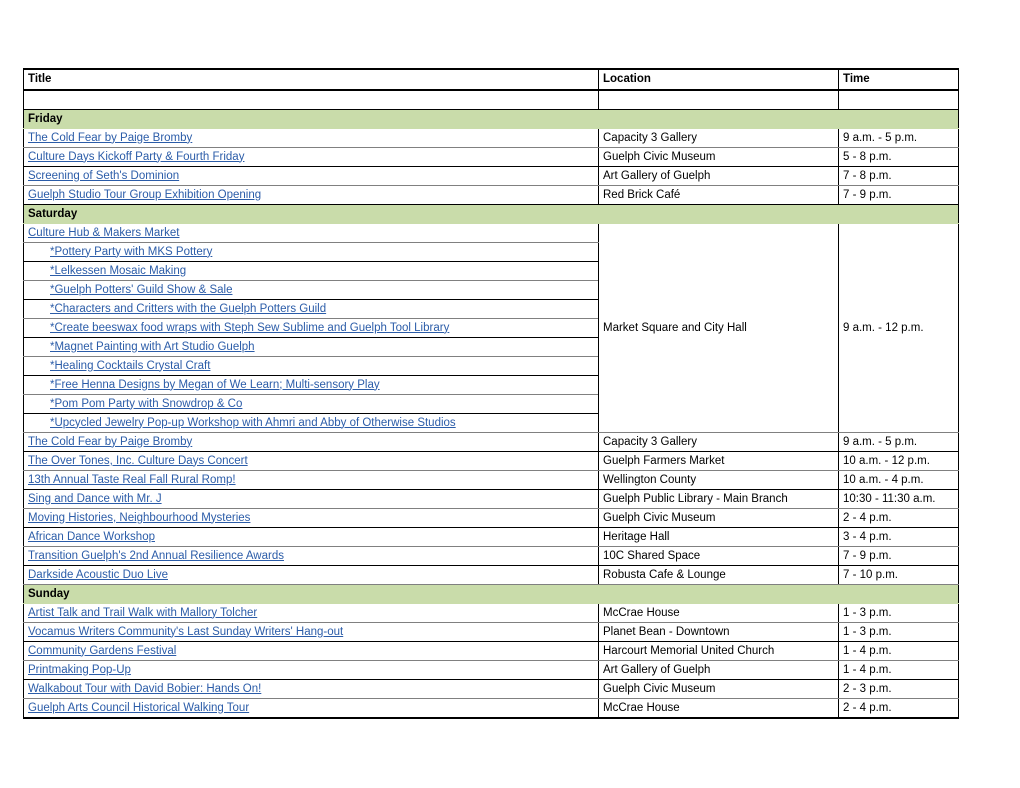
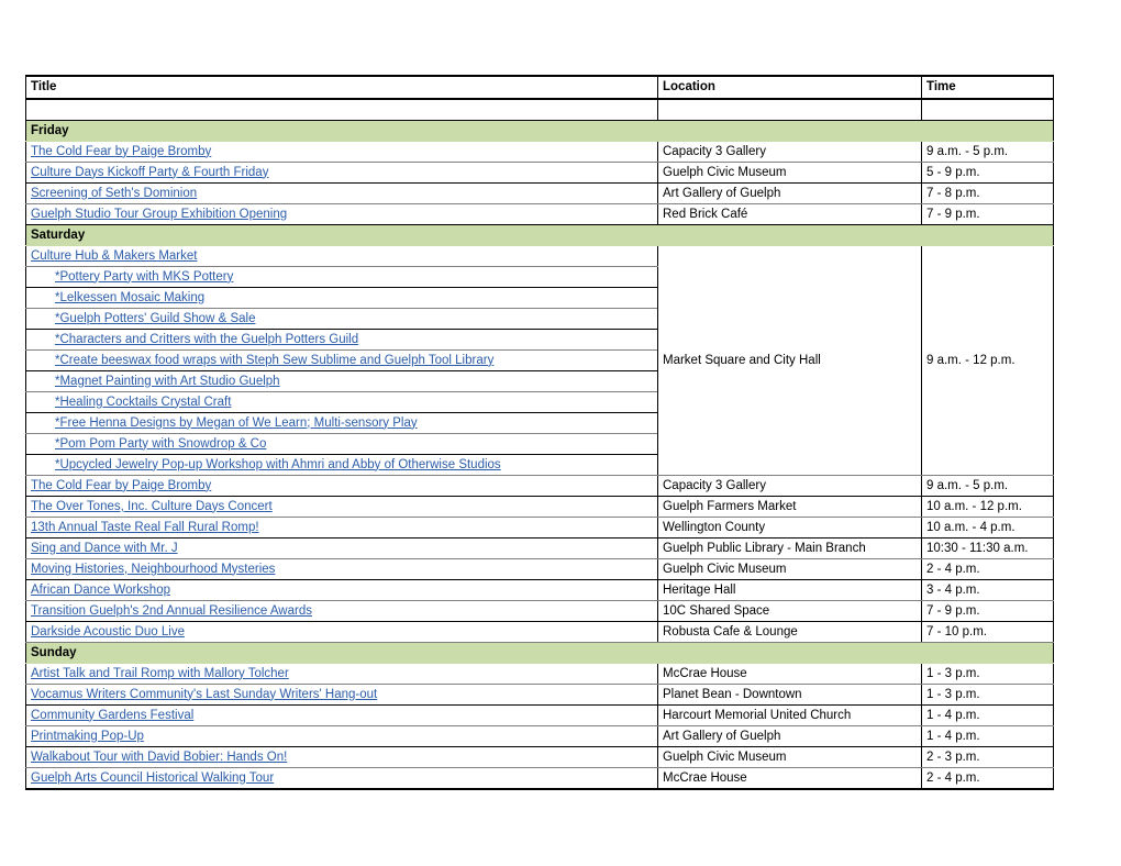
  Title	Location	Time
  Friday
  The Cold Fear by Paige Bromby	Capacity 3 Gallery	9 a.m. - 5 p.m.
- Culture Days Kickoff Party & Fourth Friday	Guelph Civic Museum	5 - 8 p.m.
+ Culture Days Kickoff Party & Fourth Friday	Guelph Civic Museum	5 - 9 p.m.
  Screening of Seth's Dominion	Art Gallery of Guelph	7 - 8 p.m.
  Guelph Studio Tour Group Exhibition Opening	Red Brick Café	7 - 9 p.m.
  Saturday
  Culture Hub & Makers Market	Market Square and City Hall	9 a.m. - 12 p.m.
  *Pottery Party with MKS Pottery
  *Lelkessen Mosaic Making
  *Guelph Potters' Guild Show & Sale
  *Characters and Critters with the Guelph Potters Guild
  *Create beeswax food wraps with Steph Sew Sublime and Guelph Tool Library
  *Magnet Painting with Art Studio Guelph
  *Healing Cocktails Crystal Craft
  *Free Henna Designs by Megan of We Learn; Multi-sensory Play
  *Pom Pom Party with Snowdrop & Co
  *Upcycled Jewelry Pop-up Workshop with Ahmri and Abby of Otherwise Studios
  The Cold Fear by Paige Bromby	Capacity 3 Gallery	9 a.m. - 5 p.m.
  The Over Tones, Inc. Culture Days Concert	Guelph Farmers Market	10 a.m. - 12 p.m.
  13th Annual Taste Real Fall Rural Romp!	Wellington County	10 a.m. - 4 p.m.
  Sing and Dance with Mr. J	Guelph Public Library - Main Branch	10:30 - 11:30 a.m.
  Moving Histories, Neighbourhood Mysteries	Guelph Civic Museum	2 - 4 p.m.
  African Dance Workshop	Heritage Hall	3 - 4 p.m.
  Transition Guelph's 2nd Annual Resilience Awards	10C Shared Space	7 - 9 p.m.
  Darkside Acoustic Duo Live	Robusta Cafe & Lounge	7 - 10 p.m.
  Sunday
- Artist Talk and Trail Walk with Mallory Tolcher	McCrae House	1 - 3 p.m.
+ Artist Talk and Trail Romp with Mallory Tolcher	McCrae House	1 - 3 p.m.
  Vocamus Writers Community's Last Sunday Writers' Hang-out	Planet Bean - Downtown	1 - 3 p.m.
  Community Gardens Festival	Harcourt Memorial United Church	1 - 4 p.m.
  Printmaking Pop-Up	Art Gallery of Guelph	1 - 4 p.m.
  Walkabout Tour with David Bobier: Hands On!	Guelph Civic Museum	2 - 3 p.m.
  Guelph Arts Council Historical Walking Tour	McCrae House	2 - 4 p.m.
